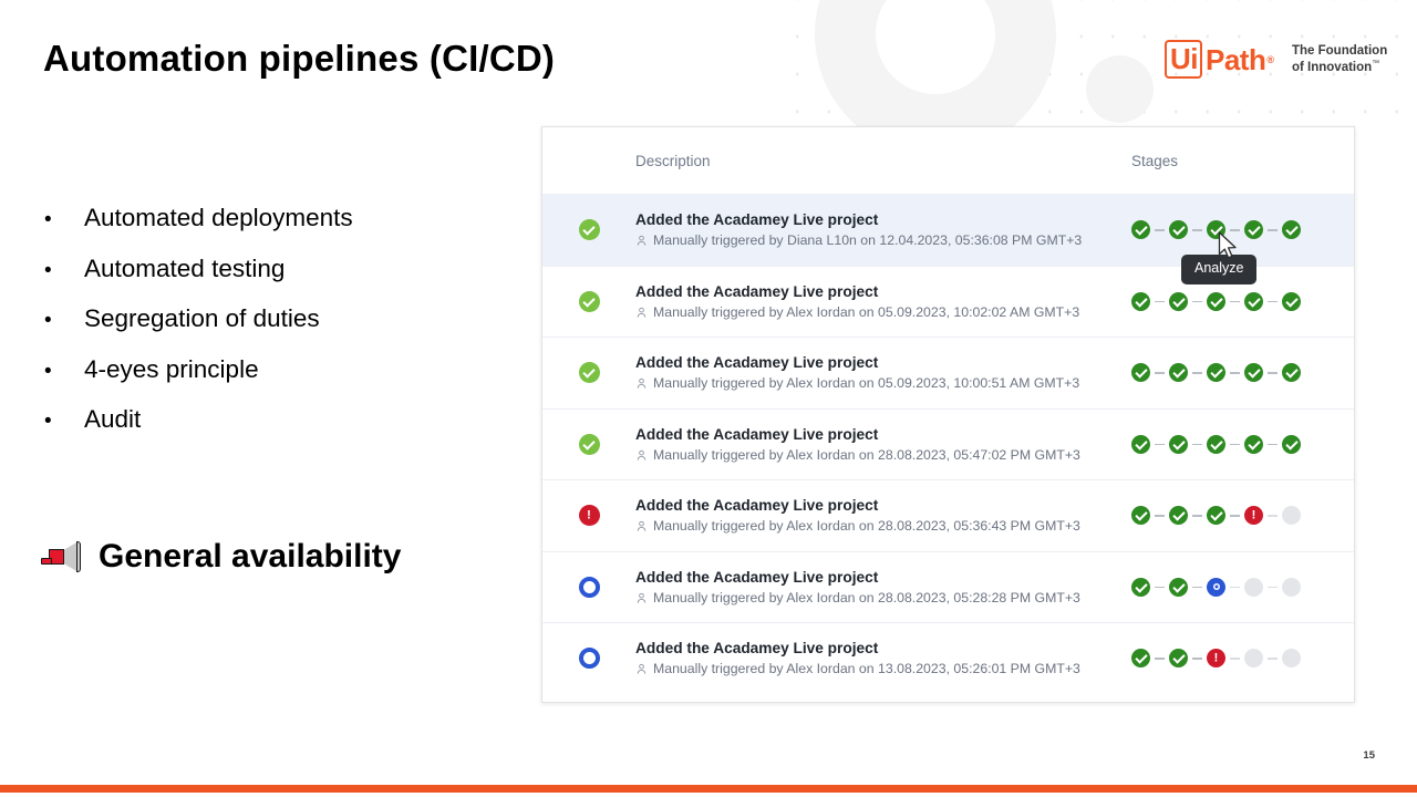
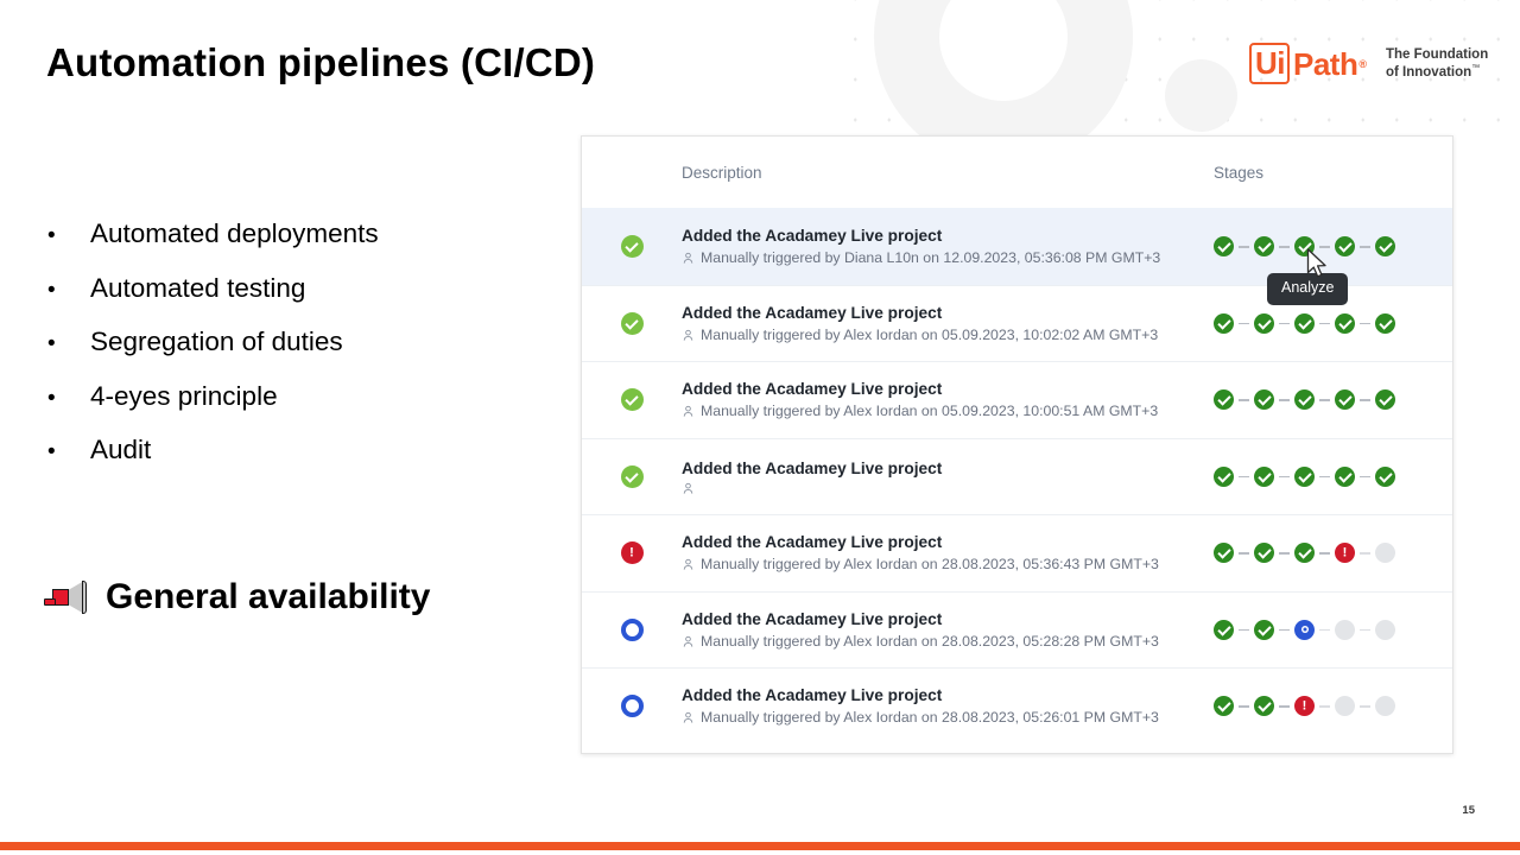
  Ui
  Path
  ®
  The Foundation
  of Innovation
  Automation pipelines (CI/CD)
  •
  Automated deployments
  •
  Automated testing
  •
  Segregation of duties
  •
  4-eyes principle
  •
  Audit
  General availability
  Description
  Stages
  Added the Acadamey Live project
- Manually triggered by Diana L10n on 12.04.2023, 05:36:08 PM GMT+3
+ Manually triggered by Diana L10n on 12.09.2023, 05:36:08 PM GMT+3
  Added the Acadamey Live project
  Manually triggered by Alex Iordan on 05.09.2023, 10:02:02 AM GMT+3
  Added the Acadamey Live project
  Manually triggered by Alex Iordan on 05.09.2023, 10:00:51 AM GMT+3
  Added the Acadamey Live project
- Manually triggered by Alex Iordan on 28.08.2023, 05:47:02 PM GMT+3
  !
  Added the Acadamey Live project
  Manually triggered by Alex Iordan on 28.08.2023, 05:36:43 PM GMT+3
  !
  Added the Acadamey Live project
  Manually triggered by Alex Iordan on 28.08.2023, 05:28:28 PM GMT+3
  Added the Acadamey Live project
- Manually triggered by Alex Iordan on 13.08.2023, 05:26:01 PM GMT+3
+ Manually triggered by Alex Iordan on 28.08.2023, 05:26:01 PM GMT+3
  !
  Analyze
  15
